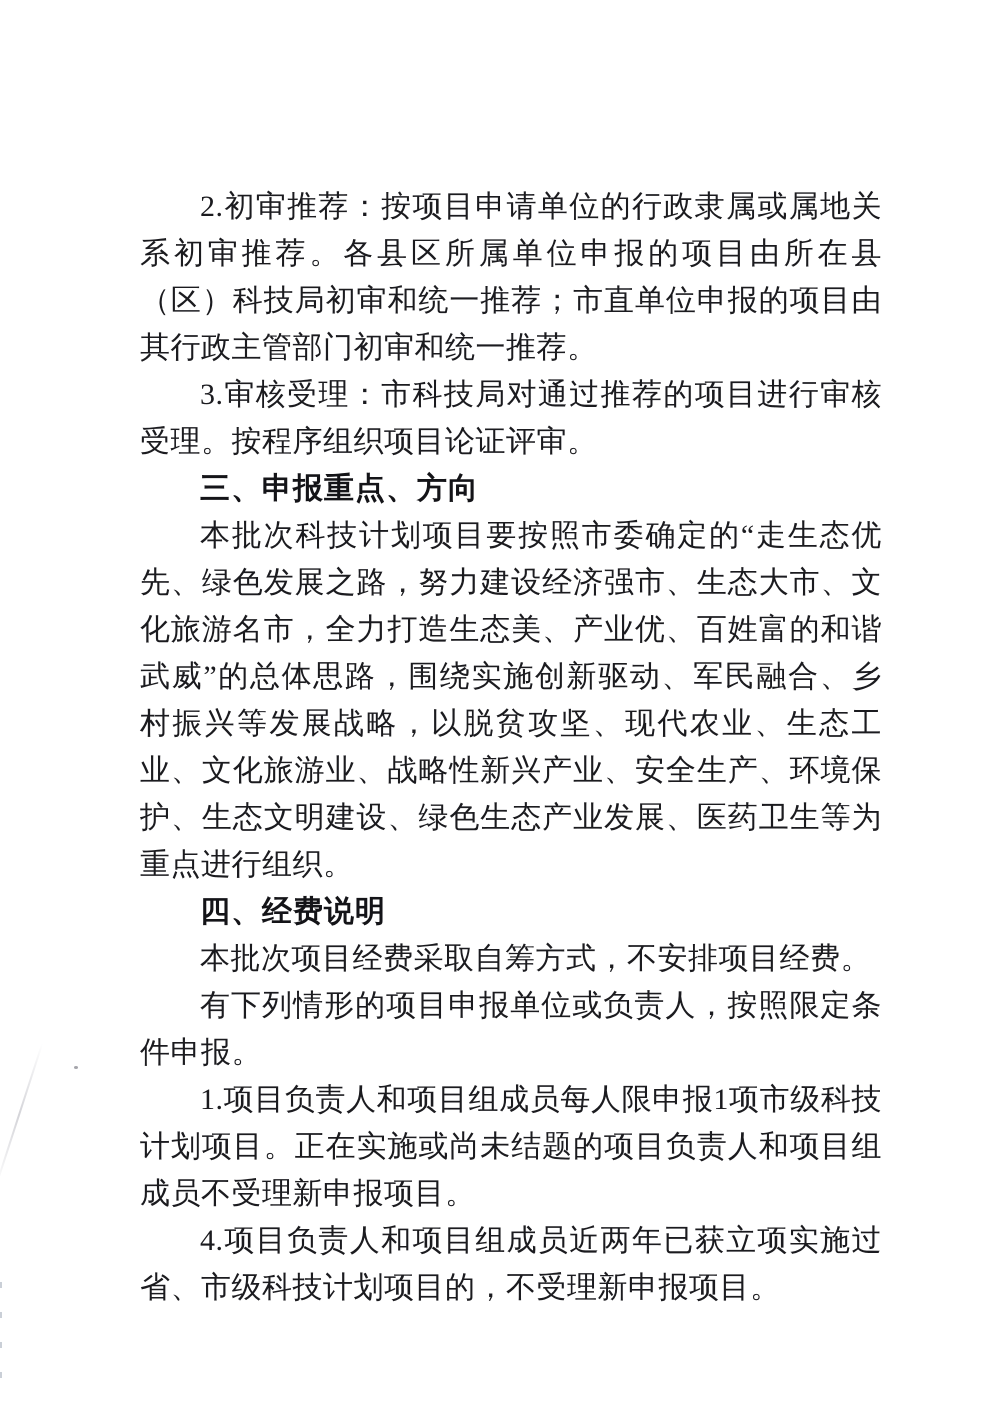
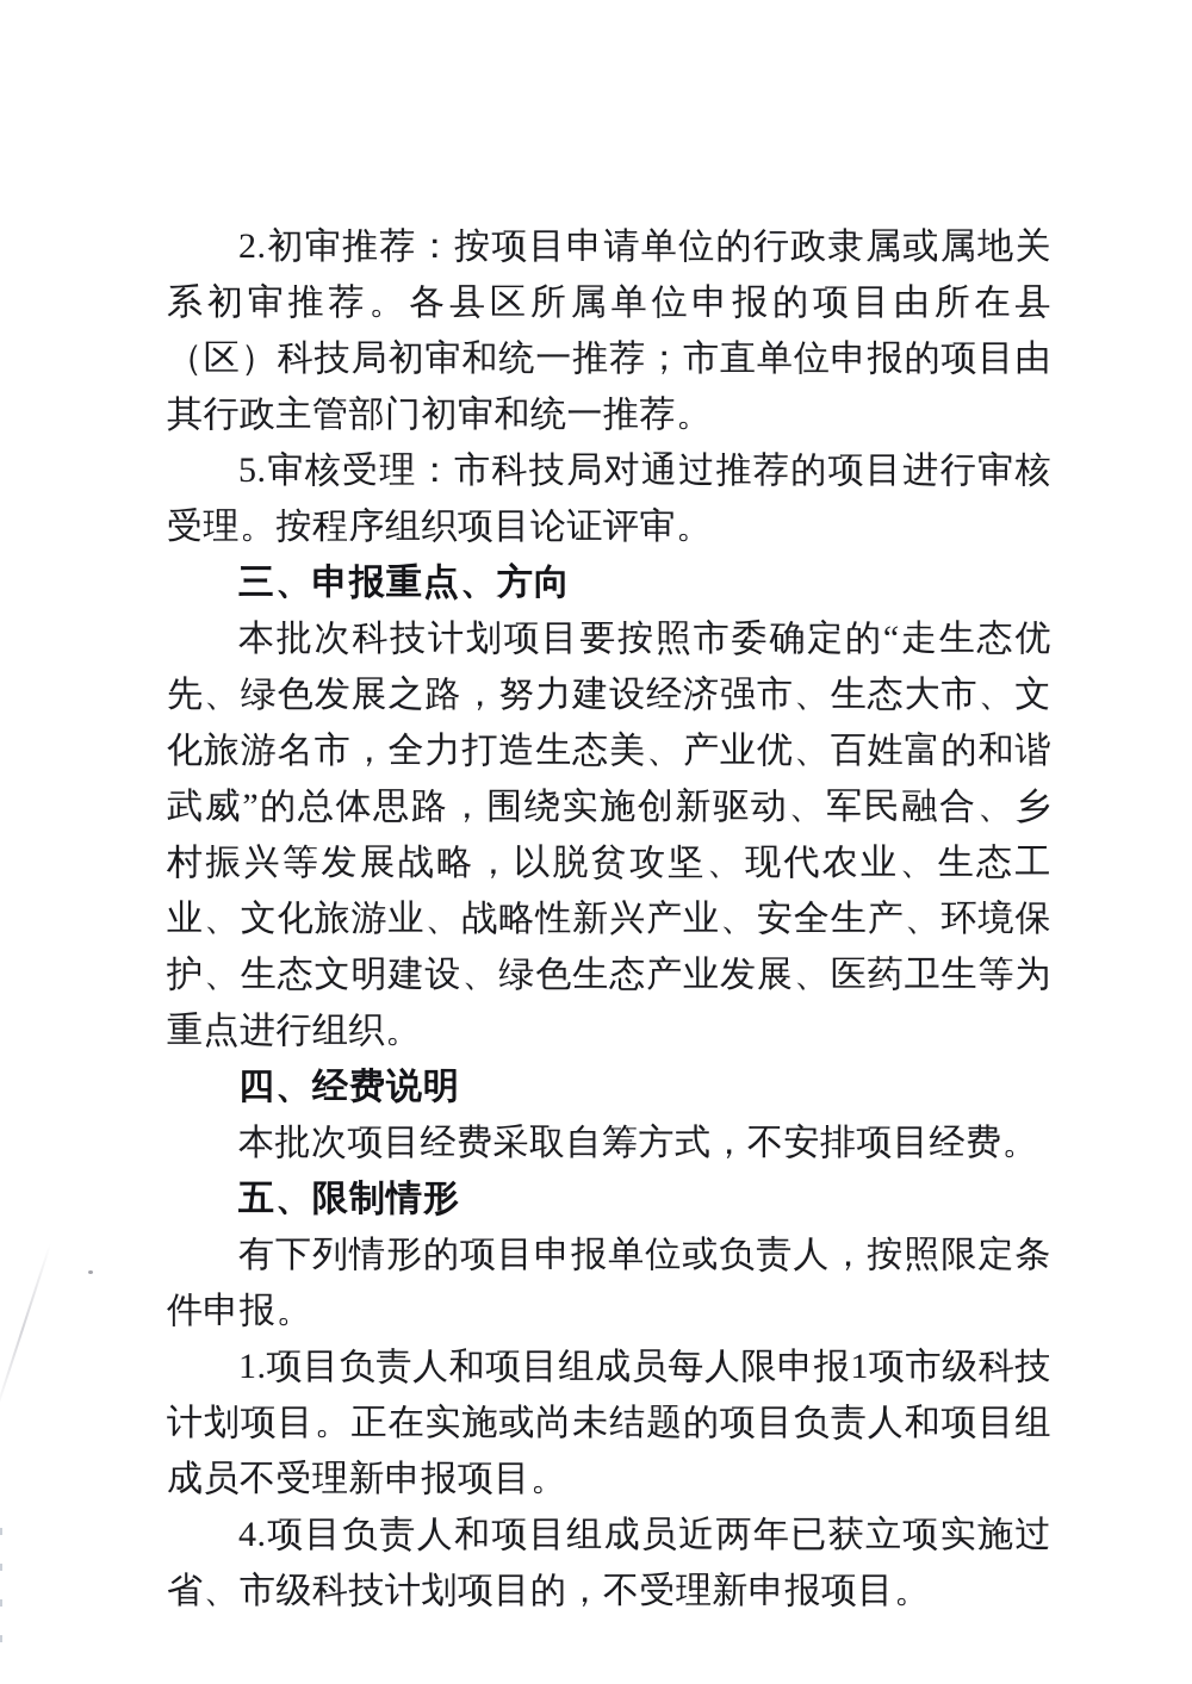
  2.初审推荐：按项目申请单位的行政隶属或属地关系初审推荐。各县区所属单位申报的项目由所在县（区）科技局初审和统一推荐；市直单位申报的项目由其行政主管部门初审和统一推荐。
- 3.审核受理：市科技局对通过推荐的项目进行审核受理。按程序组织项目论证评审。
+ 5.审核受理：市科技局对通过推荐的项目进行审核受理。按程序组织项目论证评审。
  三、申报重点、方向
  本批次科技计划项目要按照市委确定的“走生态优先、绿色发展之路，努力建设经济强市、生态大市、文化旅游名市，全力打造生态美、产业优、百姓富的和谐武威”的总体思路，围绕实施创新驱动、军民融合、乡村振兴等发展战略，以脱贫攻坚、现代农业、生态工业、文化旅游业、战略性新兴产业、安全生产、环境保护、生态文明建设、绿色生态产业发展、医药卫生等为重点进行组织。
  四、经费说明
  本批次项目经费采取自筹方式，不安排项目经费。
+ 五、限制情形
  有下列情形的项目申报单位或负责人，按照限定条件申报。
  1.项目负责人和项目组成员每人限申报1项市级科技计划项目。正在实施或尚未结题的项目负责人和项目组成员不受理新申报项目。
  4.项目负责人和项目组成员近两年已获立项实施过省、市级科技计划项目的，不受理新申报项目。
